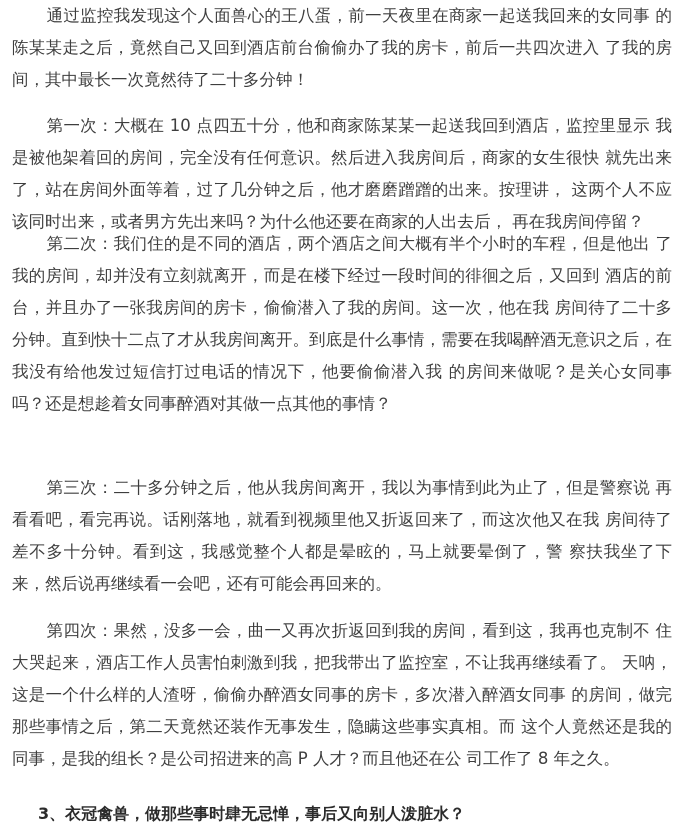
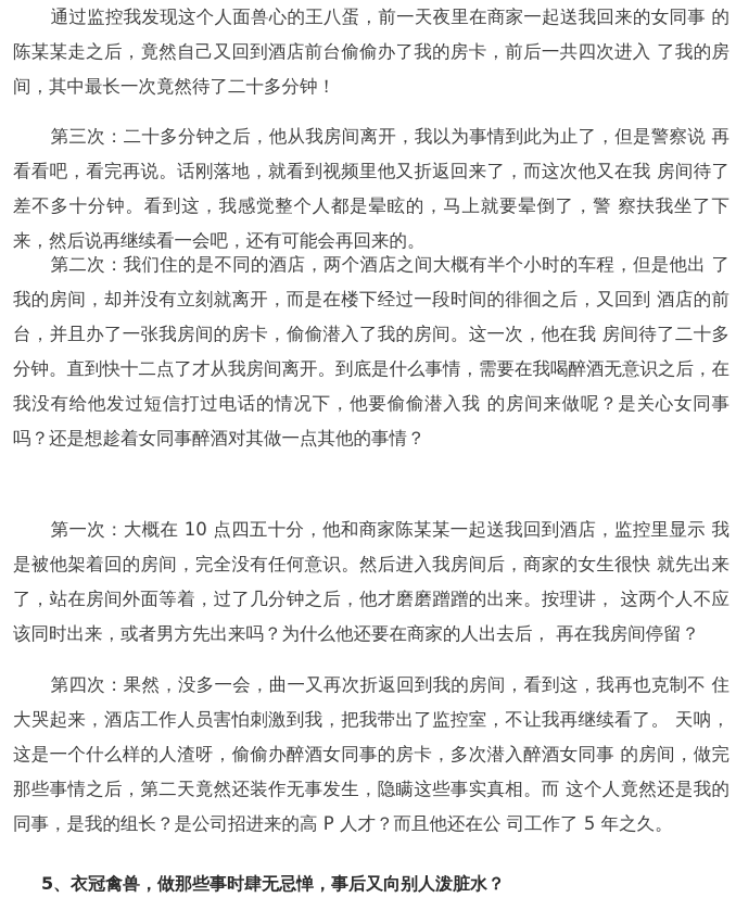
  通过监控我发现这个人面兽心的王八蛋，前一天夜里在商家一起送我回来的女同事 的陈某某走之后，竟然自己又回到酒店前台偷偷办了我的房卡，前后一共四次进入 了我的房间，其中最长一次竟然待了二十多分钟！
- 第一次：大概在 10 点四五十分，他和商家陈某某一起送我回到酒店，监控里显示 我是被他架着回的房间，完全没有任何意识。然后进入我房间后，商家的女生很快 就先出来了，站在房间外面等着，过了几分钟之后，他才磨磨蹭蹭的出来。按理讲， 这两个人不应该同时出来，或者男方先出来吗？为什么他还要在商家的人出去后， 再在我房间停留？
+ 第三次：二十多分钟之后，他从我房间离开，我以为事情到此为止了，但是警察说 再看看吧，看完再说。话刚落地，就看到视频里他又折返回来了，而这次他又在我 房间待了差不多十分钟。看到这，我感觉整个人都是晕眩的，马上就要晕倒了，警 察扶我坐了下来，然后说再继续看一会吧，还有可能会再回来的。
  第二次：我们住的是不同的酒店，两个酒店之间大概有半个小时的车程，但是他出 了我的房间，却并没有立刻就离开，而是在楼下经过一段时间的徘徊之后，又回到 酒店的前台，并且办了一张我房间的房卡，偷偷潜入了我的房间。这一次，他在我 房间待了二十多分钟。直到快十二点了才从我房间离开。到底是什么事情，需要在我喝醉酒无意识之后，在我没有给他发过短信打过电话的情况下，他要偷偷潜入我 的房间来做呢？是关心女同事吗？还是想趁着女同事醉酒对其做一点其他的事情？
- 第三次：二十多分钟之后，他从我房间离开，我以为事情到此为止了，但是警察说 再看看吧，看完再说。话刚落地，就看到视频里他又折返回来了，而这次他又在我 房间待了差不多十分钟。看到这，我感觉整个人都是晕眩的，马上就要晕倒了，警 察扶我坐了下来，然后说再继续看一会吧，还有可能会再回来的。
+ 第一次：大概在 10 点四五十分，他和商家陈某某一起送我回到酒店，监控里显示 我是被他架着回的房间，完全没有任何意识。然后进入我房间后，商家的女生很快 就先出来了，站在房间外面等着，过了几分钟之后，他才磨磨蹭蹭的出来。按理讲， 这两个人不应该同时出来，或者男方先出来吗？为什么他还要在商家的人出去后， 再在我房间停留？
- 第四次：果然，没多一会，曲一又再次折返回到我的房间，看到这，我再也克制不 住大哭起来，酒店工作人员害怕刺激到我，把我带出了监控室，不让我再继续看了。 天呐，这是一个什么样的人渣呀，偷偷办醉酒女同事的房卡，多次潜入醉酒女同事 的房间，做完那些事情之后，第二天竟然还装作无事发生，隐瞒这些事实真相。而 这个人竟然还是我的同事，是我的组长？是公司招进来的高 P 人才？而且他还在公 司工作了 8 年之久。
+ 第四次：果然，没多一会，曲一又再次折返回到我的房间，看到这，我再也克制不 住大哭起来，酒店工作人员害怕刺激到我，把我带出了监控室，不让我再继续看了。 天呐，这是一个什么样的人渣呀，偷偷办醉酒女同事的房卡，多次潜入醉酒女同事 的房间，做完那些事情之后，第二天竟然还装作无事发生，隐瞒这些事实真相。而 这个人竟然还是我的同事，是我的组长？是公司招进来的高 P 人才？而且他还在公 司工作了 5 年之久。
- 3、衣冠禽兽，做那些事时肆无忌惮，事后又向别人泼脏水？
+ 5、衣冠禽兽，做那些事时肆无忌惮，事后又向别人泼脏水？
